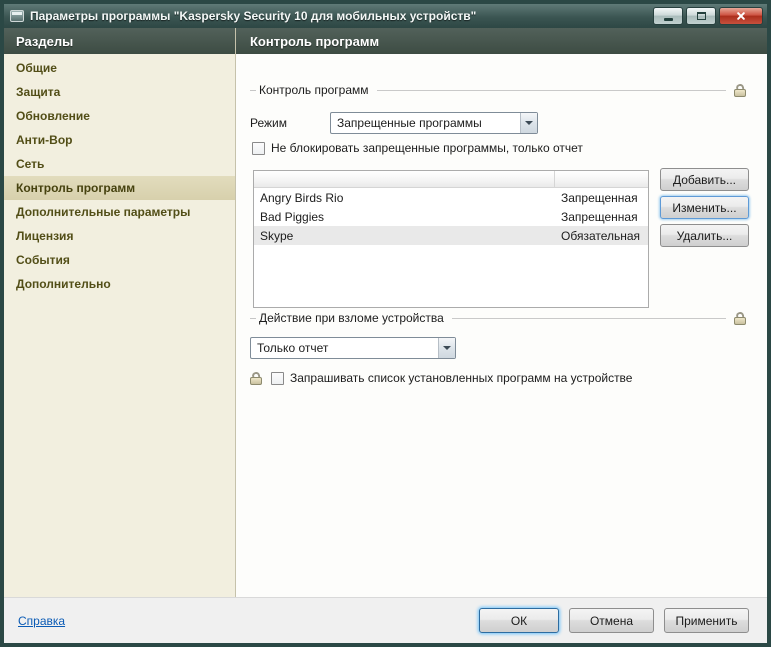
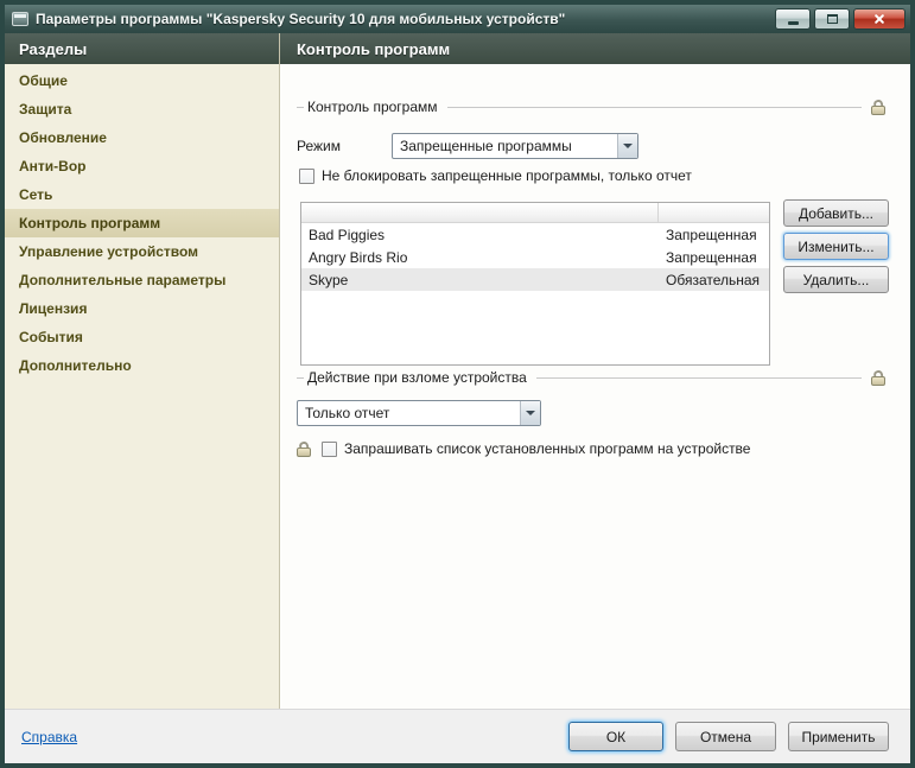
  Параметры программы "Kaspersky Security 10 для мобильных устройств"
  Разделы
  Общие
  Защита
  Обновление
  Анти-Вор
  Сеть
  Контроль программ
+ Управление устройством
  Дополнительные параметры
  Лицензия
  События
  Дополнительно
  Контроль программ
  Контроль программ
  Режим
  Запрещенные программы
  Не блокировать запрещенные программы, только отчет
- Angry Birds Rio
+ Bad Piggies
  Запрещенная
- Bad Piggies
+ Angry Birds Rio
  Запрещенная
  Skype
  Обязательная
  Добавить...
  Изменить...
  Удалить...
  Действие при взломе устройства
  Только отчет
  Запрашивать список установленных программ на устройстве
  Справка
  ОК
  Отмена
  Применить
